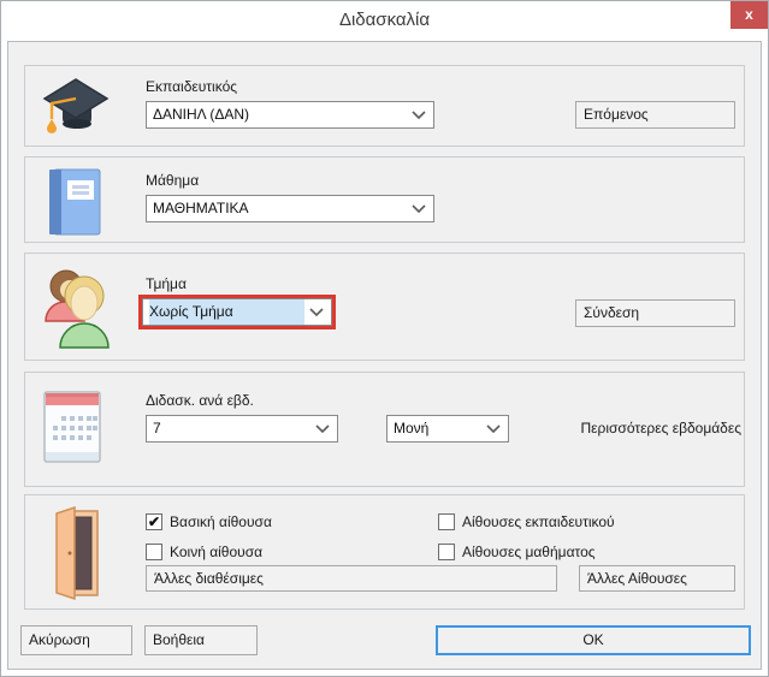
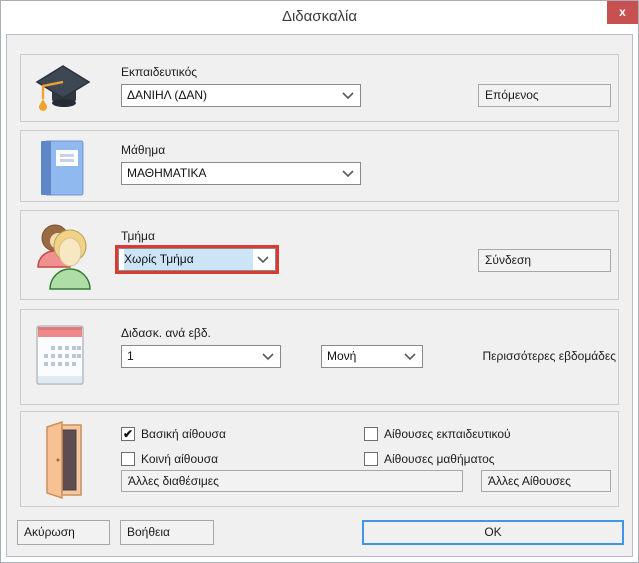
  Διδασκαλία
  x
  Εκπαιδευτικός
  ΔΑΝΙΗΛ (ΔΑΝ)
  Επόμενος
  Μάθημα
  ΜΑΘΗΜΑΤΙΚΑ
  Τμήμα
  Χωρίς Τμήμα
  Σύνδεση
  Διδασκ. ανά εβδ.
- 7
+ 1
  Μονή
  Περισσότερες εβδομάδες
  ✔
  Βασική αίθουσα
  Κοινή αίθουσα
  Αίθουσες εκπαιδευτικού
  Αίθουσες μαθήματος
  Άλλες διαθέσιμες
  Άλλες Αίθουσες
  Ακύρωση
  Βοήθεια
  OK
